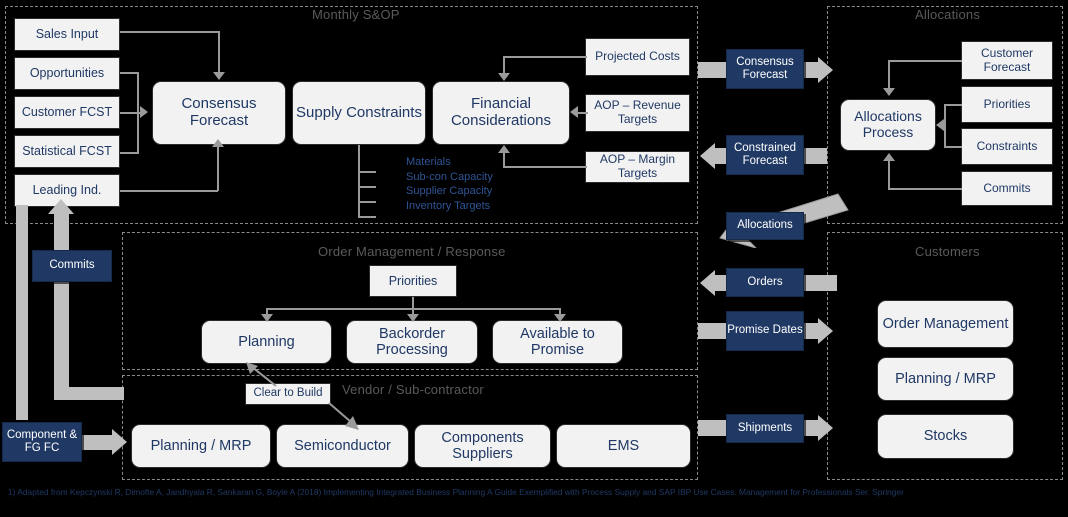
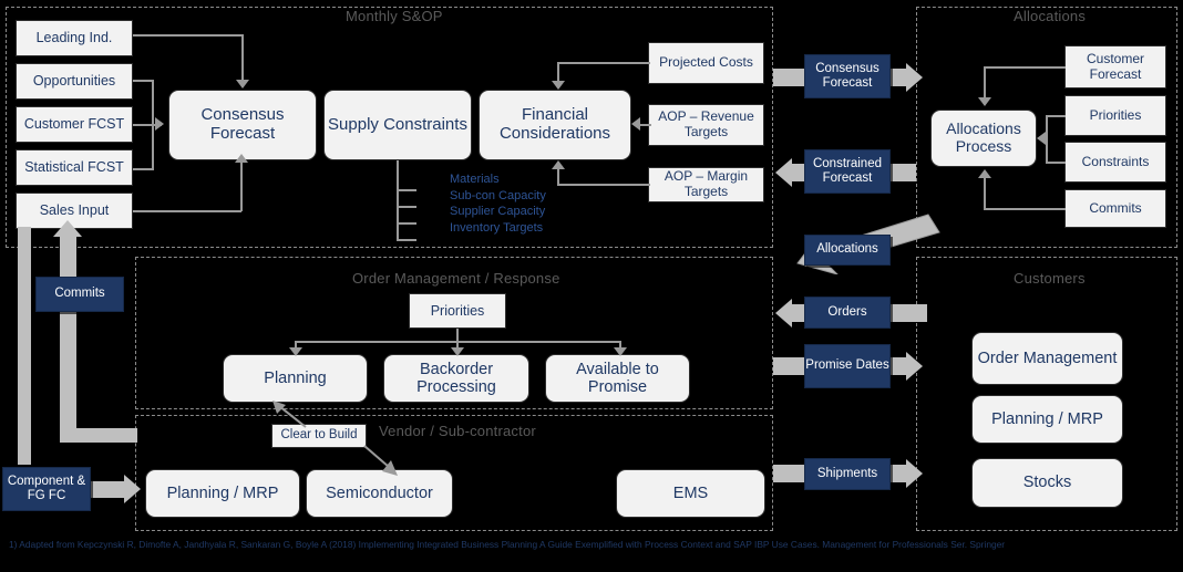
  Monthly S&OP
  Allocations
  Order Management / Response
  Vendor / Sub-contractor
  Customers
- Sales Input
+ Leading Ind.
  Opportunities
  Customer FCST
  Statistical FCST
- Leading Ind.
+ Sales Input
  Consensus Forecast
  Supply Constraints
  Financial Considerations
  Materials
  Sub-con Capacity
  Supplier Capacity
  Inventory Targets
  Projected Costs
  AOP – Revenue Targets
  AOP – Margin Targets
  Consensus Forecast
  Constrained Forecast
  Allocations
  Orders
  Promise Dates
  Shipments
  Allocations Process
  Customer Forecast
  Priorities
  Constraints
  Commits
  Priorities
  Planning
  Backorder Processing
  Available to Promise
  Clear to Build
  Planning / MRP
  Semiconductor
- Components Suppliers
  EMS
  Order Management
  Planning / MRP
  Stocks
  Commits
  Component & FG FC
- 1) Adapted from Kepczynski R, Dimofte A, Jandhyala R, Sankaran G, Boyle A (2018) Implementing Integrated Business Planning A Guide Exemplified with Process Supply and SAP IBP Use Cases. Management for Professionals Ser. Springer
+ 1) Adapted from Kepczynski R, Dimofte A, Jandhyala R, Sankaran G, Boyle A (2018) Implementing Integrated Business Planning A Guide Exemplified with Process Context and SAP IBP Use Cases. Management for Professionals Ser. Springer
